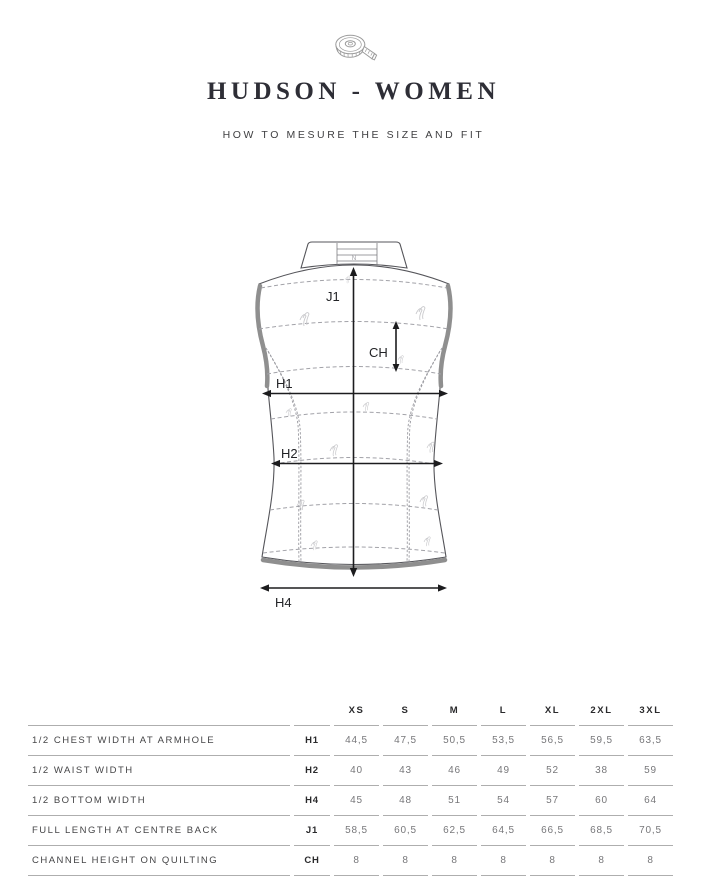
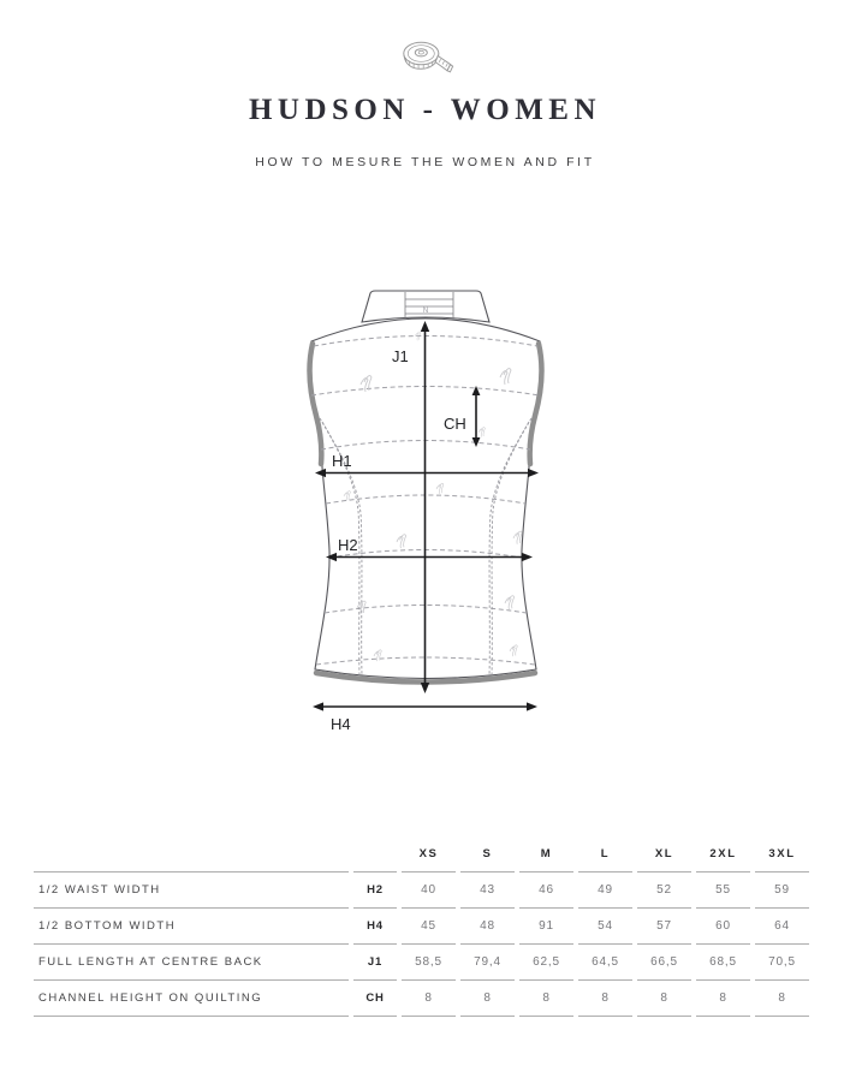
  HUDSON - WOMEN
- HOW TO MESURE THE SIZE AND FIT
+ HOW TO MESURE THE WOMEN AND FIT
  J1
  CH
  H1
  H2
  H4
  		XS	S	M	L	XL	2XL	3XL
- 1/2 CHEST WIDTH AT ARMHOLE	H1	44,5	47,5	50,5	53,5	56,5	59,5	63,5
- 1/2 WAIST WIDTH	H2	40	43	46	49	52	38	59
+ 1/2 WAIST WIDTH	H2	40	43	46	49	52	55	59
- 1/2 BOTTOM WIDTH	H4	45	48	51	54	57	60	64
+ 1/2 BOTTOM WIDTH	H4	45	48	91	54	57	60	64
- FULL LENGTH AT CENTRE BACK	J1	58,5	60,5	62,5	64,5	66,5	68,5	70,5
+ FULL LENGTH AT CENTRE BACK	J1	58,5	79,4	62,5	64,5	66,5	68,5	70,5
  CHANNEL HEIGHT ON QUILTING	CH	8	8	8	8	8	8	8
